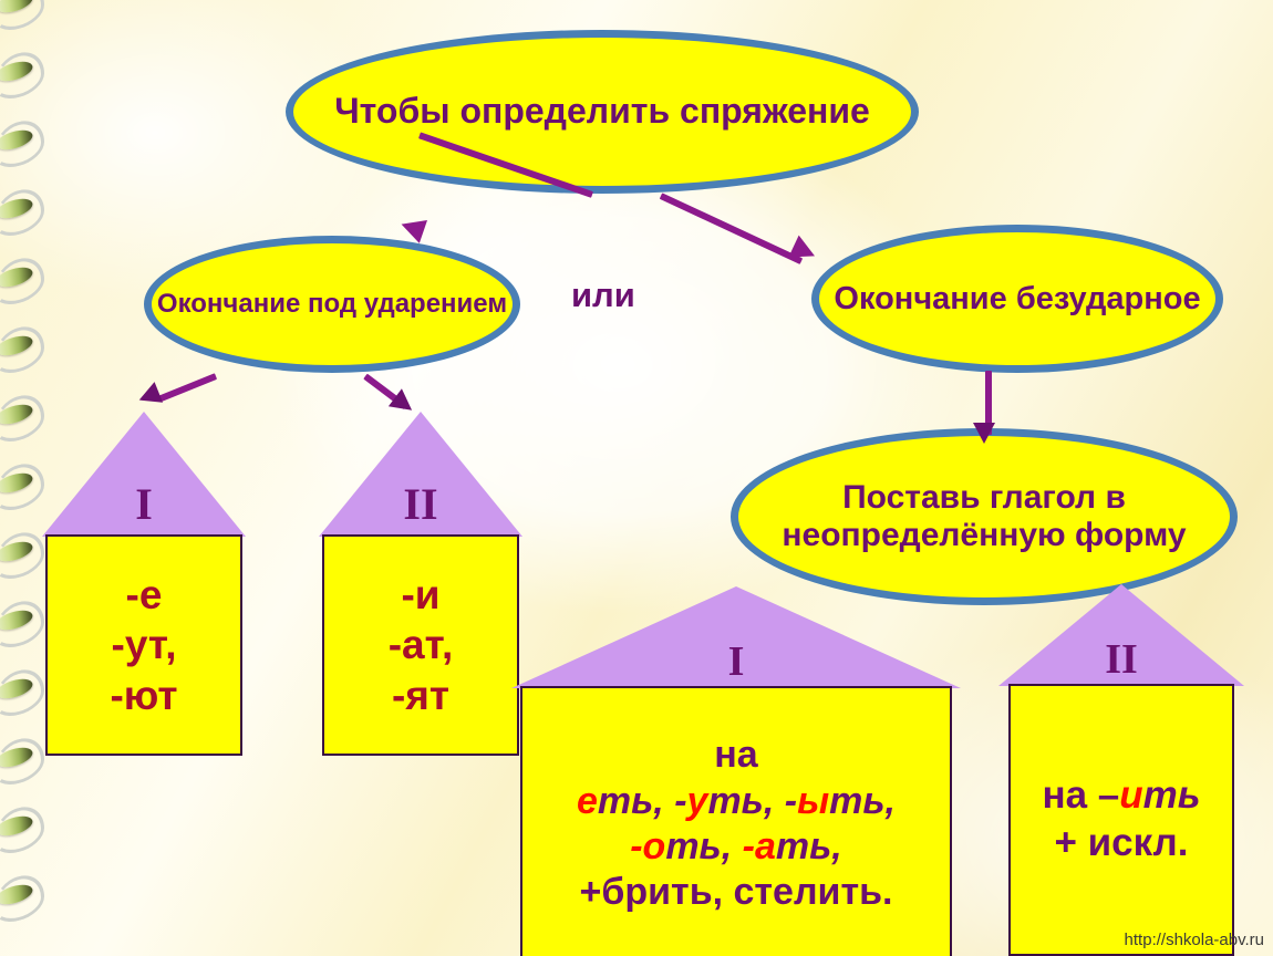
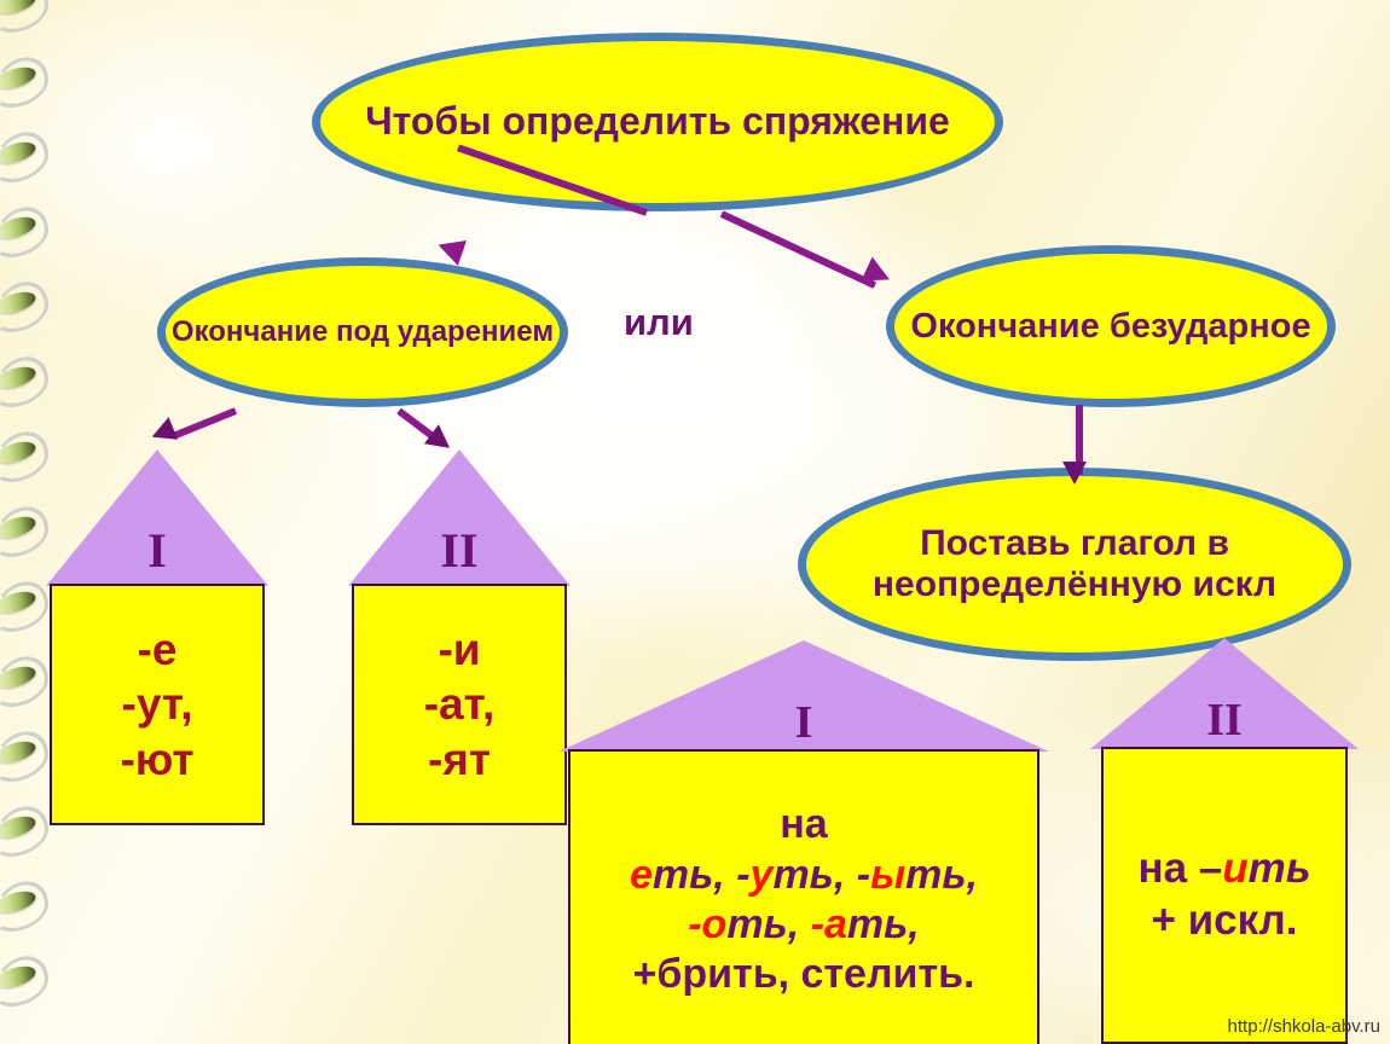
  Чтобы определить спряжение
  Окончание под ударением
  или
  Окончание безударное
- Поставь глагол в неопределённую форму
+ Поставь глагол в неопределённую искл
  I
  -е
  -ут,
  -ют
  II
  -и
  -ат,
  -ят
  I
  на
  еть, -уть, -ыть,
  -оть, -ать,
  +брить, стелить.
  II
  на –ить
  + искл.
  http://shkola-abv.ru
